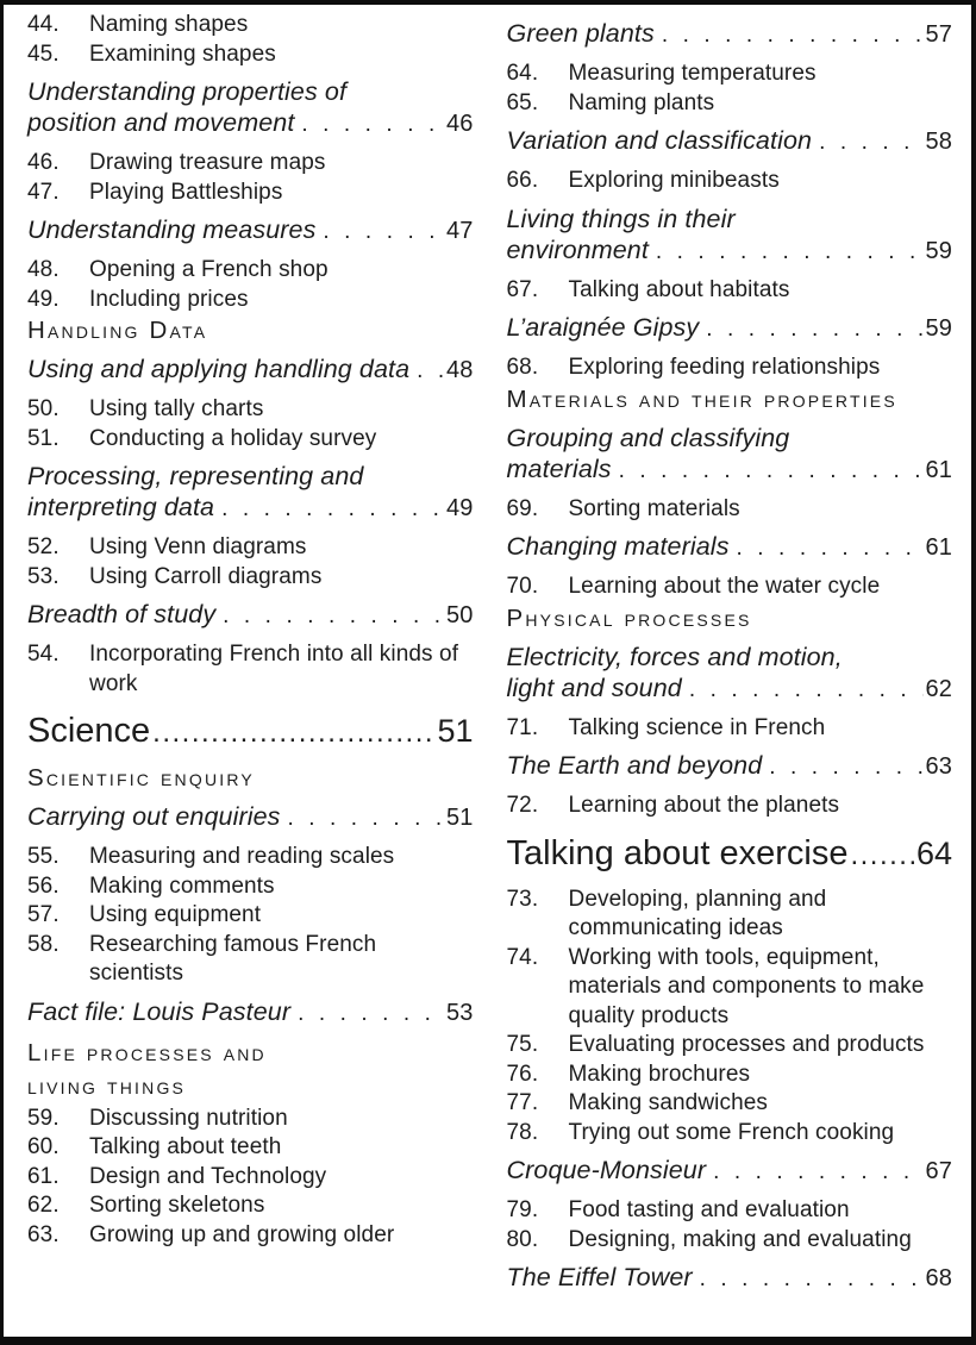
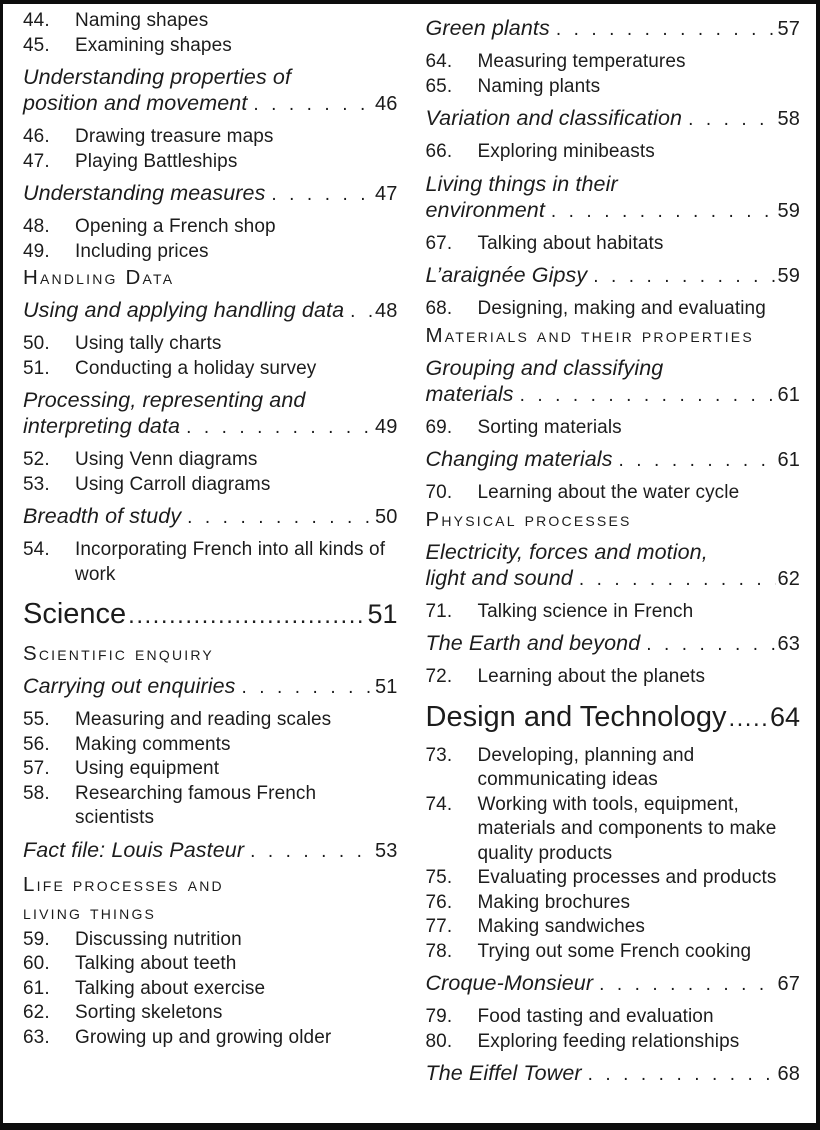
  44.
  Naming shapes
  45.
  Examining shapes
  Understanding properties of
  position and movement
  46
  46.
  Drawing treasure maps
  47.
  Playing Battleships
  Understanding measures
  47
  48.
  Opening a French shop
  49.
  Including prices
  Handling Data
  Using and applying handling data
  48
  50.
  Using tally charts
  51.
  Conducting a holiday survey
  Processing, representing and
  interpreting data
  49
  52.
  Using Venn diagrams
  53.
  Using Carroll diagrams
  Breadth of study
  50
  54.
  Incorporating French into all kinds of work
  Science
  51
  Scientific enquiry
  Carrying out enquiries
  51
  55.
  Measuring and reading scales
  56.
  Making comments
  57.
  Using equipment
  58.
  Researching famous French scientists
  Fact file: Louis Pasteur
  53
  Life processes and
  living things
  59.
  Discussing nutrition
  60.
  Talking about teeth
  61.
- Design and Technology
+ Talking about exercise
  62.
  Sorting skeletons
  63.
  Growing up and growing older
  Green plants
  57
  64.
  Measuring temperatures
  65.
  Naming plants
  Variation and classification
  58
  66.
  Exploring minibeasts
  Living things in their
  environment
  59
  67.
  Talking about habitats
  L’araignée Gipsy
  59
  68.
- Exploring feeding relationships
+ Designing, making and evaluating
  Materials and their properties
  Grouping and classifying
  materials
  61
  69.
  Sorting materials
  Changing materials
  61
  70.
  Learning about the water cycle
  Physical processes
  Electricity, forces and motion,
  light and sound
  62
  71.
  Talking science in French
  The Earth and beyond
  63
  72.
  Learning about the planets
- Talking about exercise
+ Design and Technology
  64
  73.
  Developing, planning and communicating ideas
  74.
  Working with tools, equipment, materials and components to make quality products
  75.
  Evaluating processes and products
  76.
  Making brochures
  77.
  Making sandwiches
  78.
  Trying out some French cooking
  Croque-Monsieur
  67
  79.
  Food tasting and evaluation
  80.
- Designing, making and evaluating
+ Exploring feeding relationships
  The Eiffel Tower
  68
